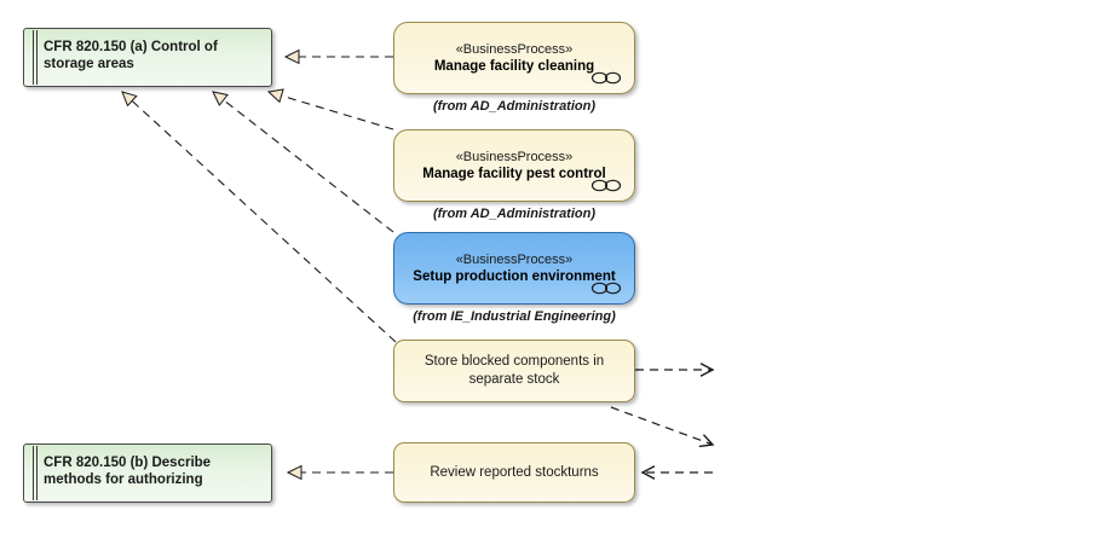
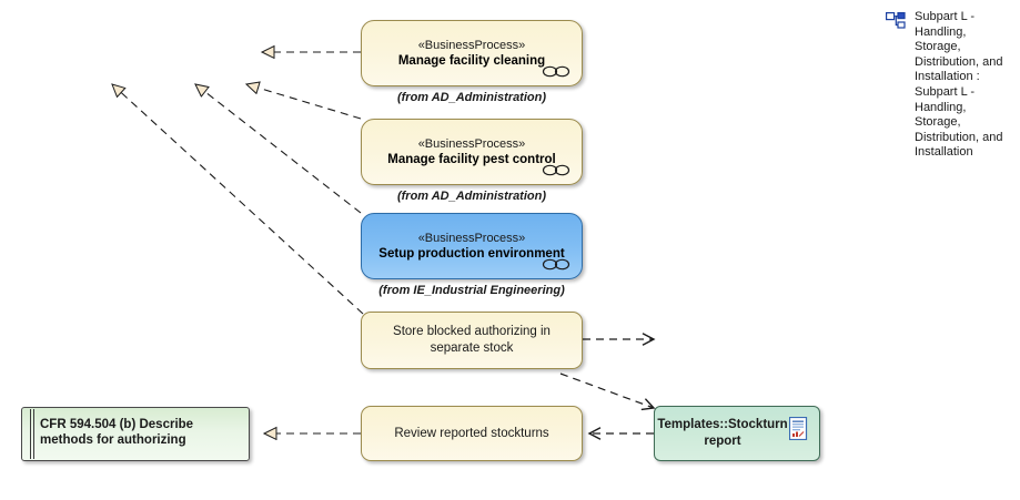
- CFR 820.150 (a) Control of storage areas
- CFR 820.150 (b) Describe methods for authorizing
+ CFR 594.504 (b) Describe methods for authorizing
  «BusinessProcess»
  Manage facility cleaning
  (from AD_Administration)
  «BusinessProcess»
  Manage facility pest control
  (from AD_Administration)
  «BusinessProcess»
  Setup production environment
  (from IE_Industrial Engineering)
- Store blocked components in separate stock
+ Store blocked authorizing in separate stock
  Review reported stockturns
+ Templates::Stockturn report
+ Subpart L - Handling, Storage, Distribution, and Installation : Subpart L - Handling, Storage, Distribution, and Installation
